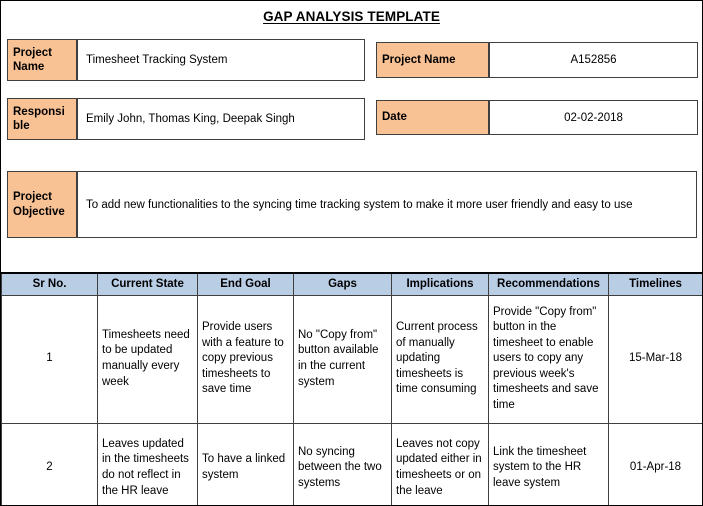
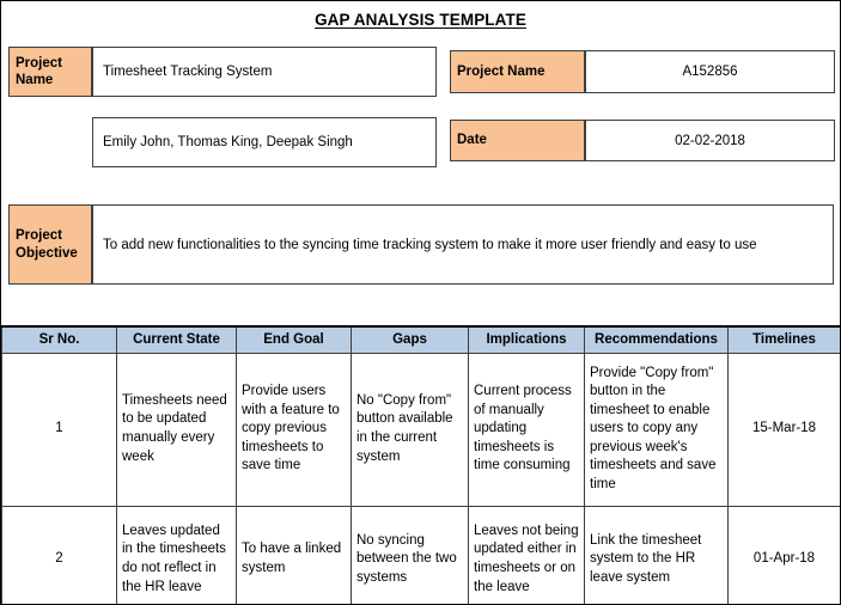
  GAP ANALYSIS TEMPLATE
  Project Name
  Timesheet Tracking System
  Project Name
  A152856
- Responsible
  Emily John, Thomas King, Deepak Singh
  Date
  02-02-2018
  Project Objective
  To add new functionalities to the syncing time tracking system to make it more user friendly and easy to use
  Sr No.	Current State	End Goal	Gaps	Implications	Recommendations	Timelines
  1	Timesheets need to be updated manually every week	Provide users with a feature to copy previous timesheets to save time	No "Copy from" button available in the current system	Current process of manually updating timesheets is time consuming	Provide "Copy from" button in the timesheet to enable users to copy any previous week's timesheets and save time	15-Mar-18
- 2	Leaves updated in the timesheets do not reflect in the HR leave	To have a linked system	No syncing between the two systems	Leaves not copy updated either in timesheets or on the leave	Link the timesheet system to the HR leave system	01-Apr-18
+ 2	Leaves updated in the timesheets do not reflect in the HR leave	To have a linked system	No syncing between the two systems	Leaves not being updated either in timesheets or on the leave	Link the timesheet system to the HR leave system	01-Apr-18
